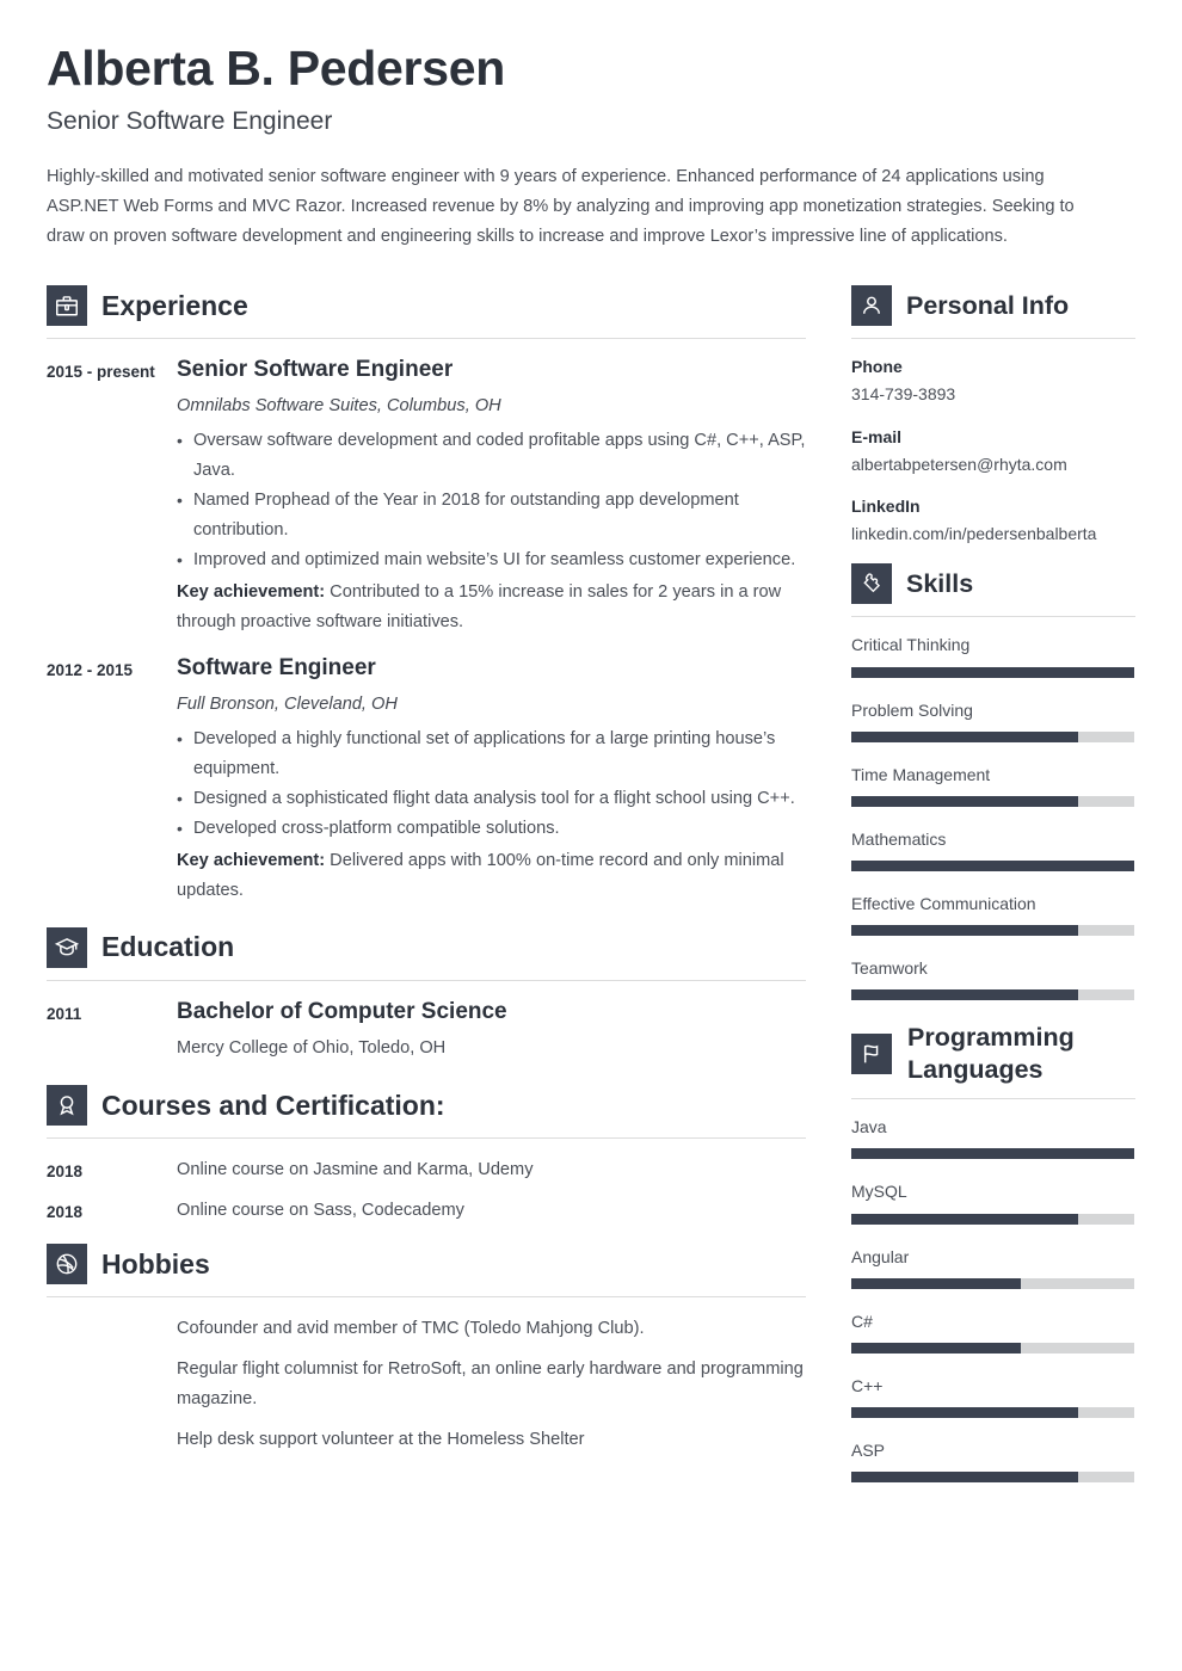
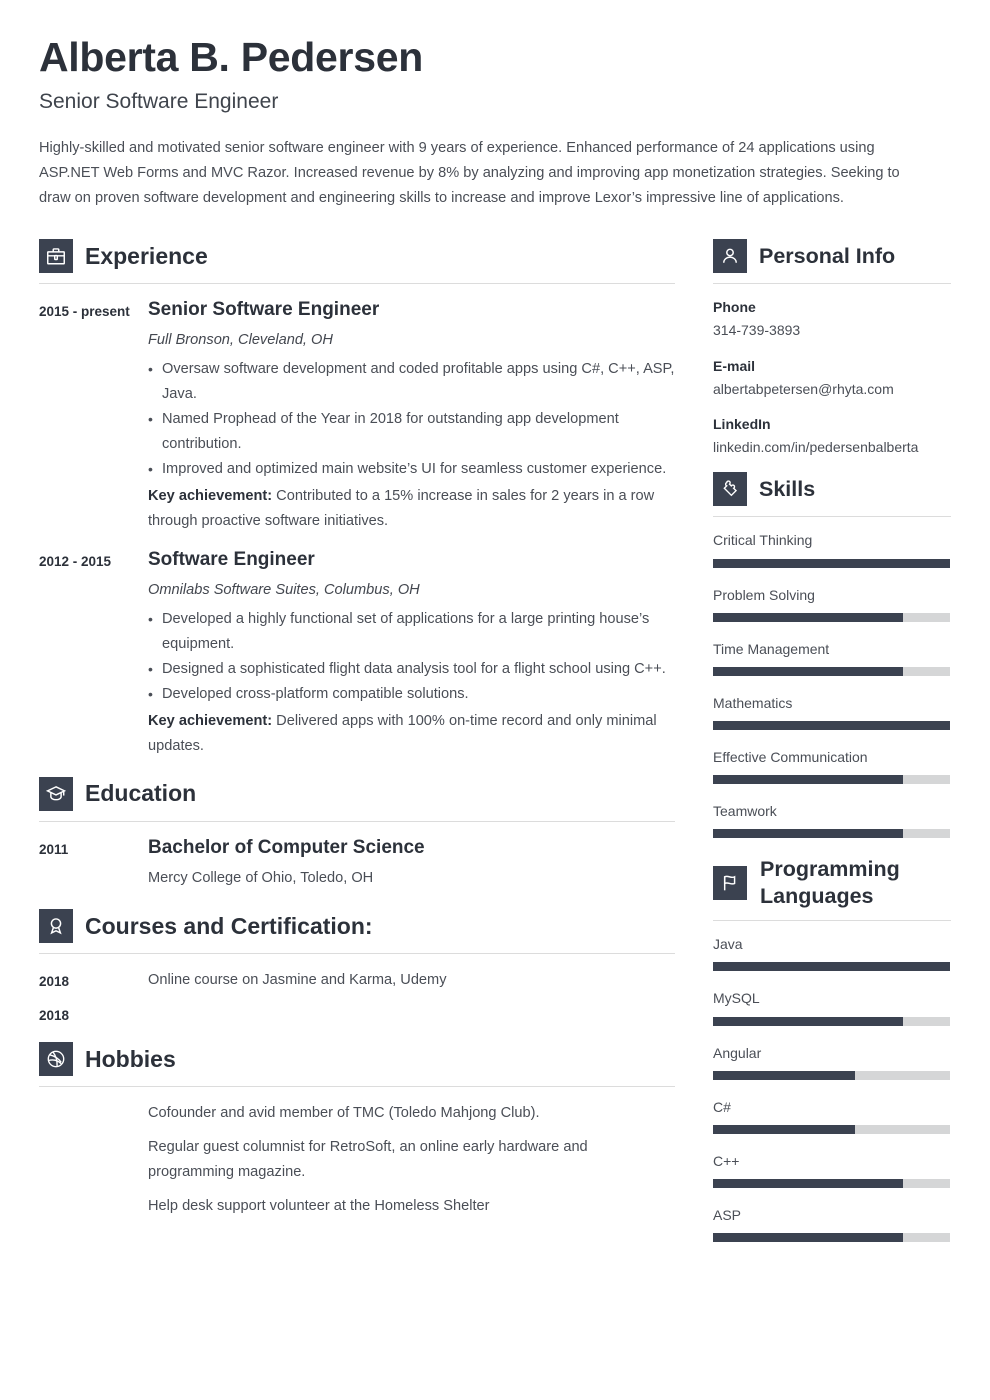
  Alberta B. Pedersen
  Senior Software Engineer
  Highly-skilled and motivated senior software engineer with 9 years of experience. Enhanced performance of 24 applications using ASP.NET Web Forms and MVC Razor. Increased revenue by 8% by analyzing and improving app monetization strategies. Seeking to draw on proven software development and engineering skills to increase and improve Lexor’s impressive line of applications.
  Experience
  2015 - present
  Senior Software Engineer
- Omnilabs Software Suites, Columbus, OH
+ Full Bronson, Cleveland, OH
  Oversaw software development and coded profitable apps using C#, C++, ASP, Java.
  Named Prophead of the Year in 2018 for outstanding app development contribution.
  Improved and optimized main website’s UI for seamless customer experience.
  Key achievement: Contributed to a 15% increase in sales for 2 years in a row through proactive software initiatives.
  2012 - 2015
  Software Engineer
- Full Bronson, Cleveland, OH
+ Omnilabs Software Suites, Columbus, OH
  Developed a highly functional set of applications for a large printing house’s equipment.
  Designed a sophisticated flight data analysis tool for a flight school using C++.
  Developed cross-platform compatible solutions.
  Key achievement: Delivered apps with 100% on-time record and only minimal updates.
  Education
  2011
  Bachelor of Computer Science
  Mercy College of Ohio, Toledo, OH
  Courses and Certification:
  2018
  Online course on Jasmine and Karma, Udemy
  2018
- Online course on Sass, Codecademy
  Hobbies
  Cofounder and avid member of TMC (Toledo Mahjong Club).
- Regular flight columnist for RetroSoft, an online early hardware and programming magazine.
+ Regular guest columnist for RetroSoft, an online early hardware and programming magazine.
  Help desk support volunteer at the Homeless Shelter
  Personal Info
  Phone
  314-739-3893
  E-mail
  albertabpetersen@rhyta.com
  LinkedIn
  linkedin.com/in/pedersenbalberta
  Skills
  Critical Thinking
  Problem Solving
  Time Management
  Mathematics
  Effective Communication
  Teamwork
  Programming
  Languages
  Java
  MySQL
  Angular
  C#
  C++
  ASP
